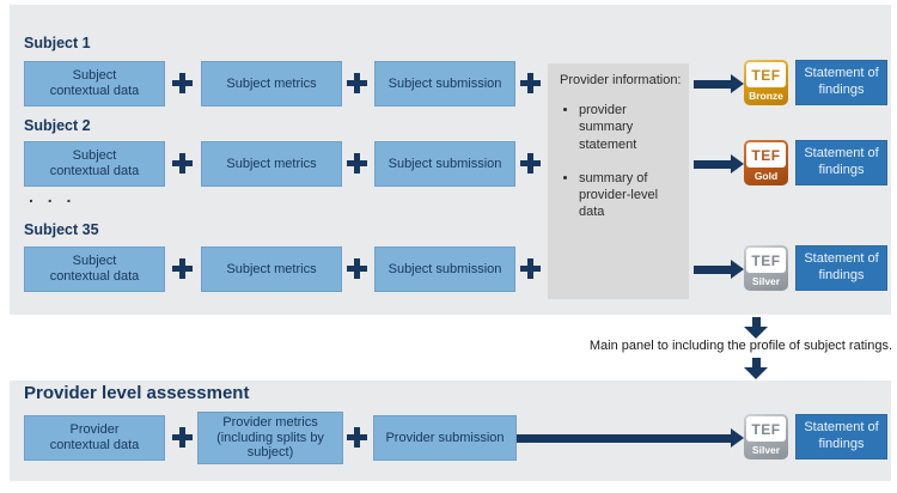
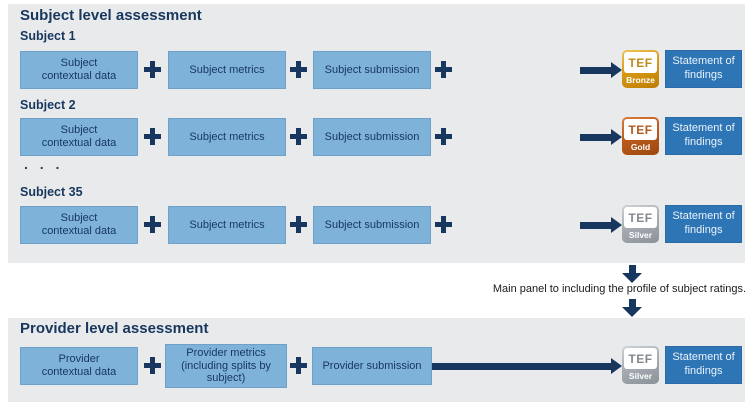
+ Subject level assessment
  Subject 1
  Subject contextual data
  Subject metrics
  Subject submission
  TEF
  Bronze
  Statement of findings
  Subject 2
  Subject contextual data
  Subject metrics
  Subject submission
  TEF
  Gold
  Statement of findings
  . . .
  Subject 35
  Subject contextual data
  Subject metrics
  Subject submission
  TEF
  Silver
  Statement of findings
- Provider information:
- provider summary statement
- summary of provider-level data
  Main panel to including the profile of subject ratings.
  Provider level assessment
  Provider contextual data
  Provider metrics (including splits by subject)
  Provider submission
  TEF
  Silver
  Statement of findings
